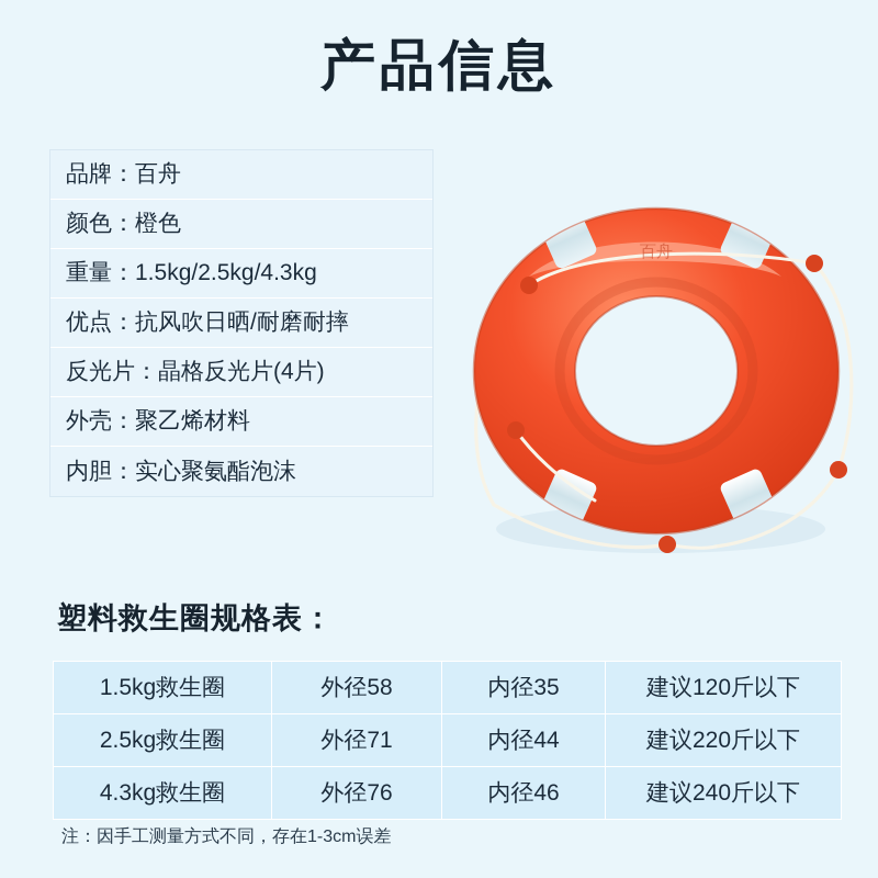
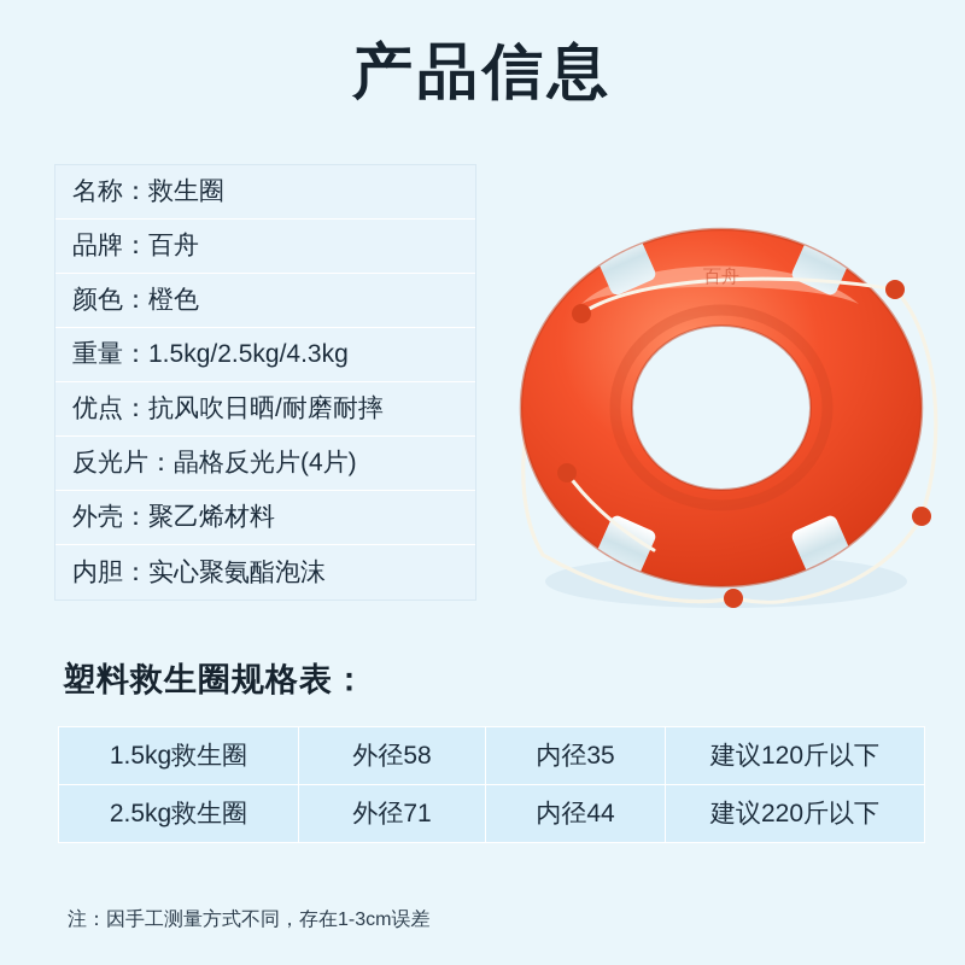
  产品信息
+ 名称：
+ 救生圈
  品牌：
  百舟
  颜色：
  橙色
  重量：
  1.5kg/2.5kg/4.3kg
  优点：
  抗风吹日晒/耐磨耐摔
  反光片：
  晶格反光片(4片)
  外壳：
  聚乙烯材料
  内胆：
  实心聚氨酯泡沫
  百舟
  塑料救生圈规格表：
  1.5kg救生圈	外径58	内径35	建议120斤以下
  2.5kg救生圈	外径71	内径44	建议220斤以下
- 4.3kg救生圈	外径76	内径46	建议240斤以下
  注：因手工测量方式不同，存在1-3cm误差
